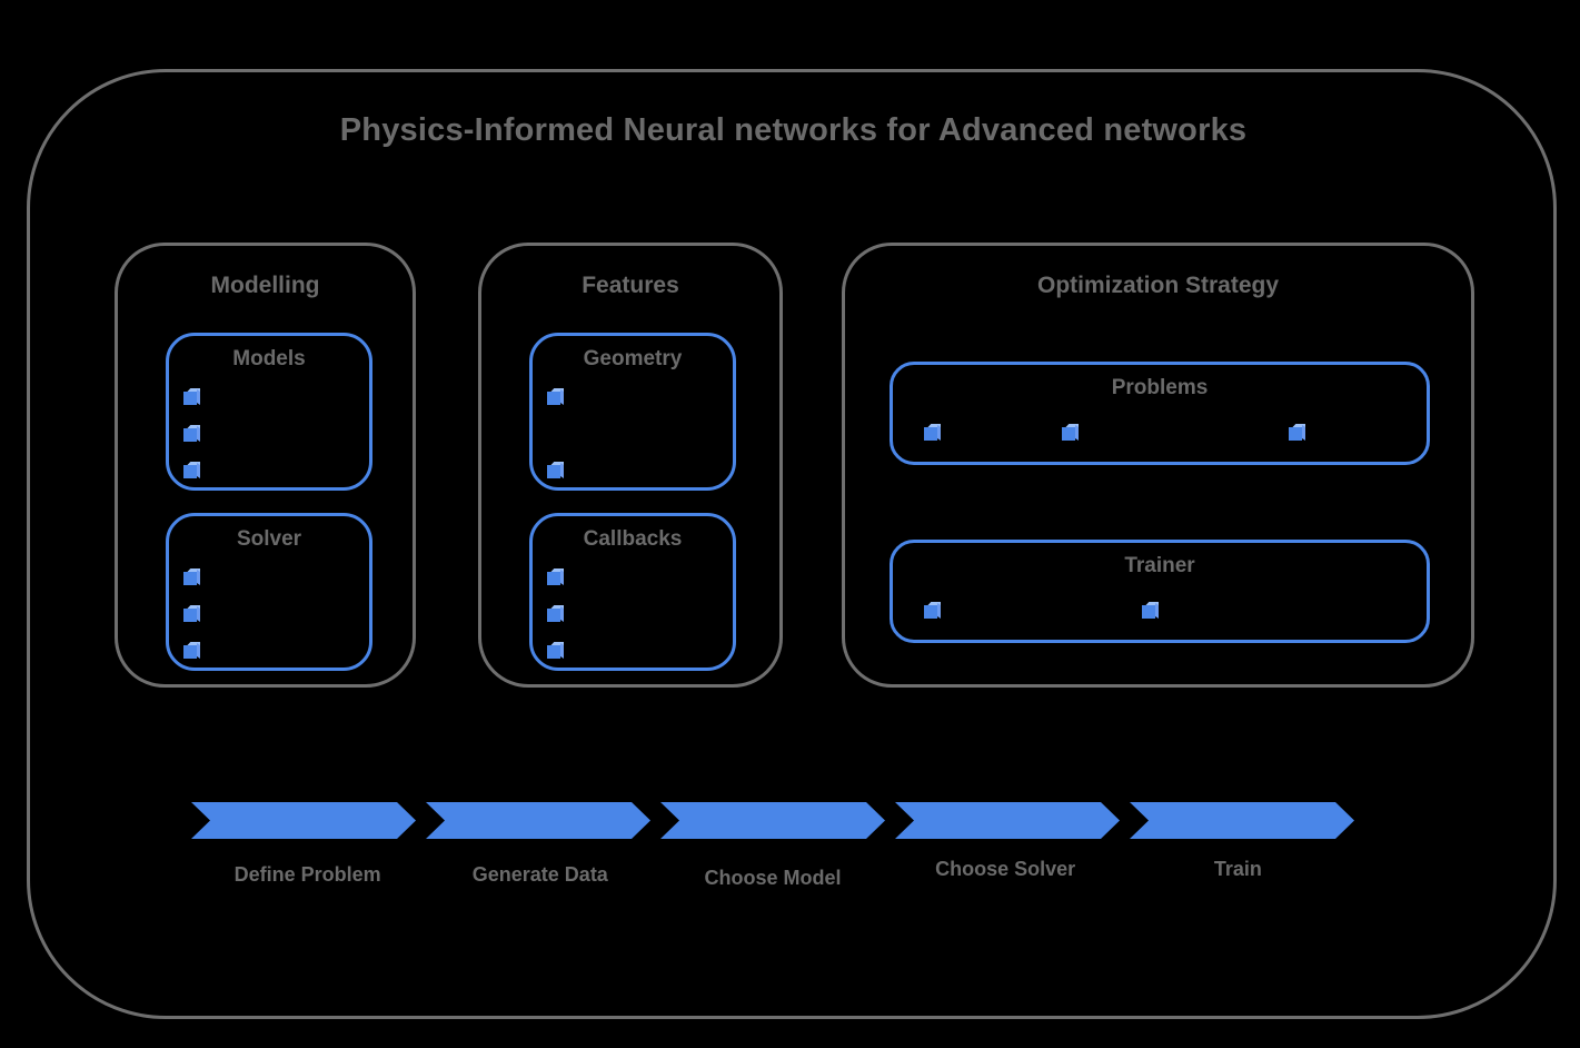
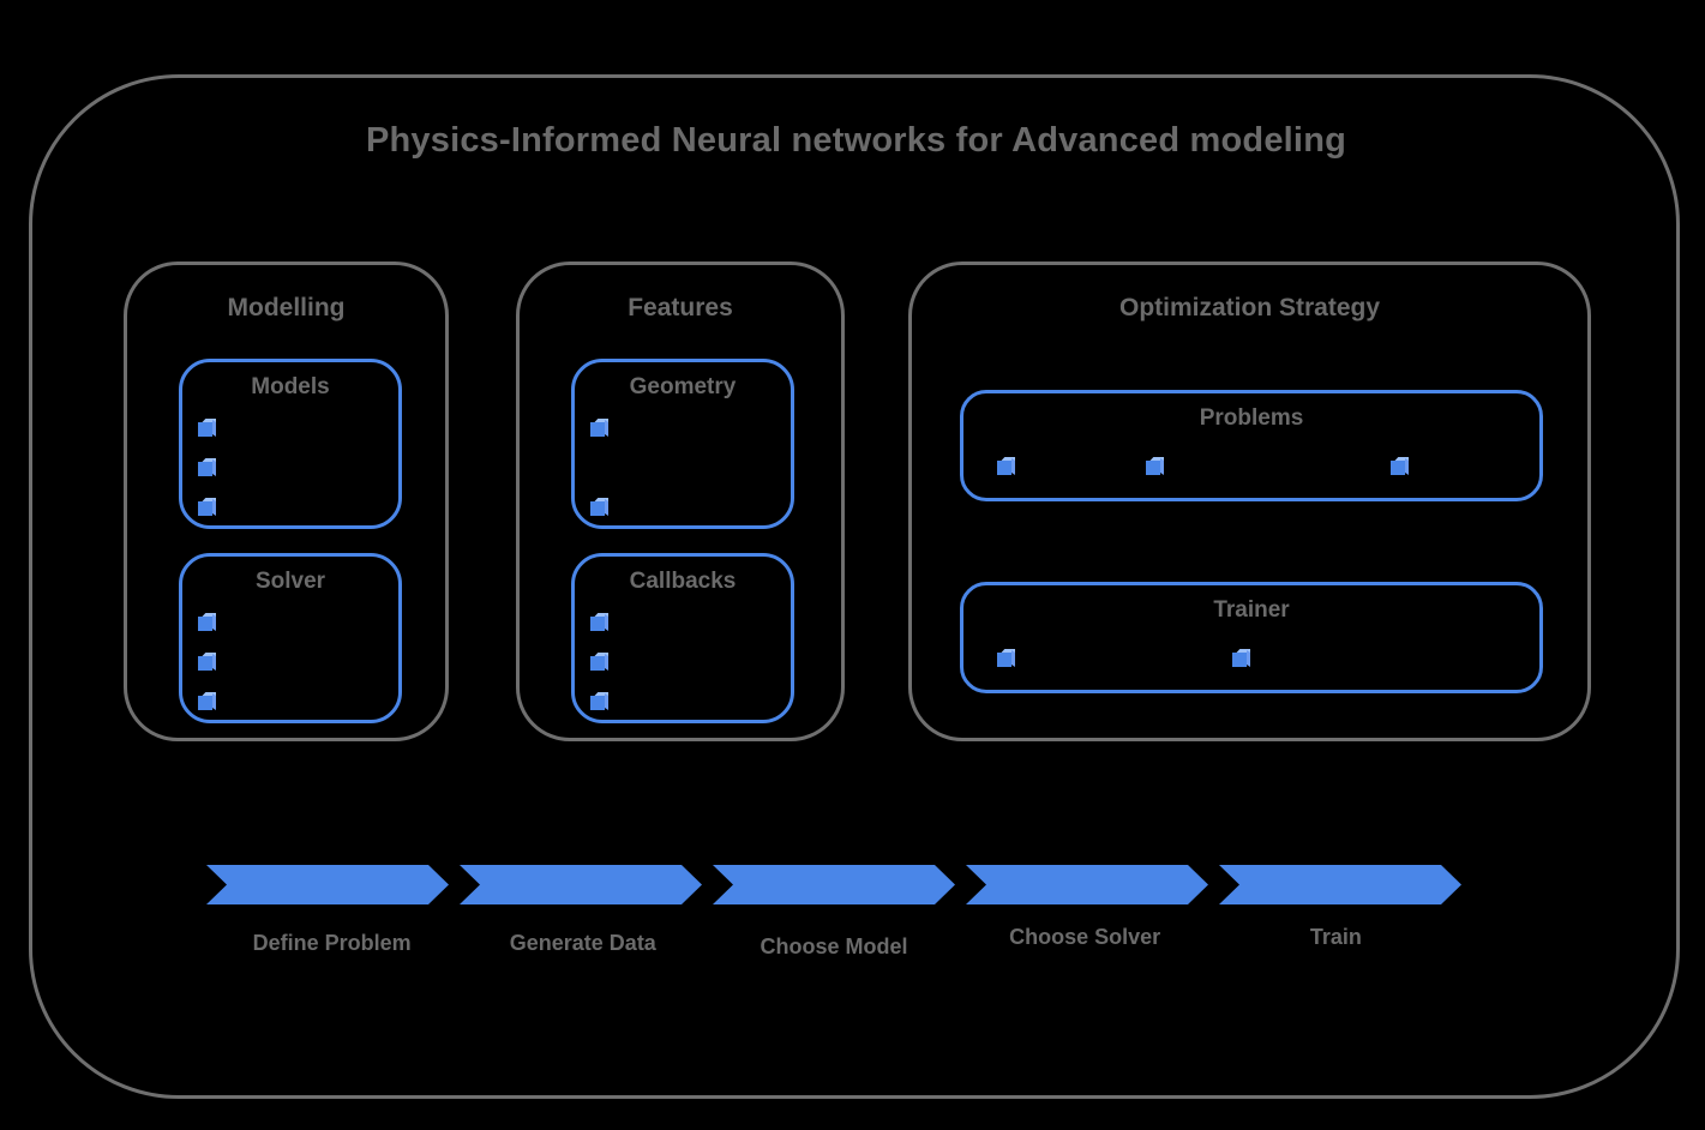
- Physics-Informed Neural networks for Advanced networks
+ Physics-Informed Neural networks for Advanced modeling
  Modelling
  Models
  Solver
  Features
  Geometry
  Callbacks
  Optimization Strategy
  Problems
  Trainer
  Define Problem
  Generate Data
  Choose Model
  Choose Solver
  Train
